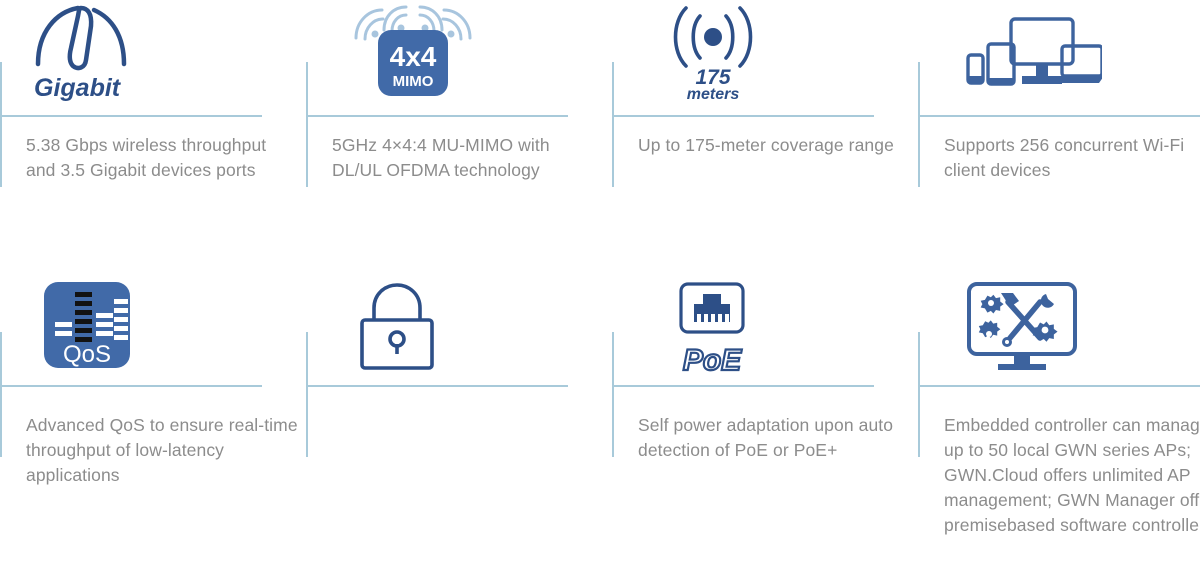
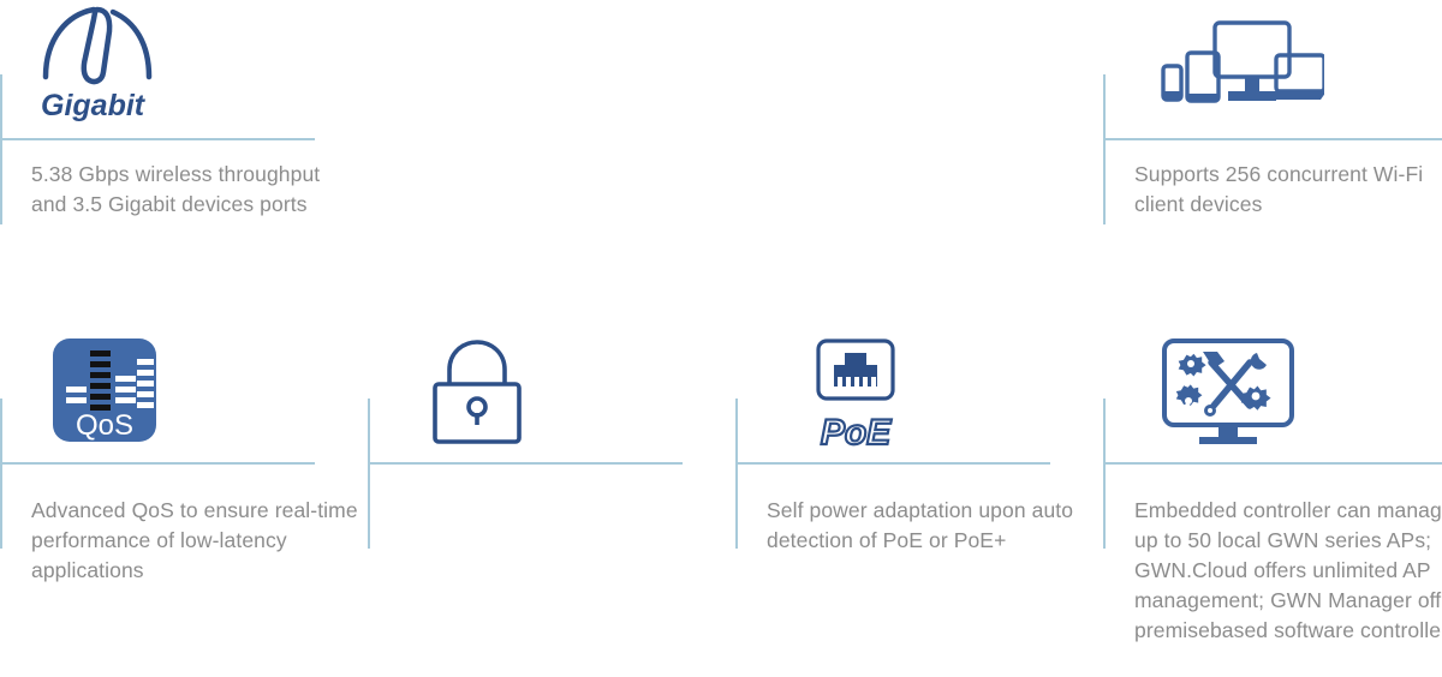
  Gigabit
  5.38 Gbps wireless throughput and 3.5 Gigabit devices ports
- 4x4
- MIMO
- 5GHz 4×4:4 MU-MIMO with DL/UL OFDMA technology
- 175
- meters
- Up to 175-meter coverage range
  Supports 256 concurrent Wi-Fi client devices
  QoS
- Advanced QoS to ensure real-time throughput of low-latency applications
+ Advanced QoS to ensure real-time performance of low-latency applications
  PoE
  Self power adaptation upon auto detection of PoE or PoE+
  Embedded controller can manag up to 50 local GWN series APs; GWN.Cloud offers unlimited AP management; GWN Manager off premisebased software controlle
